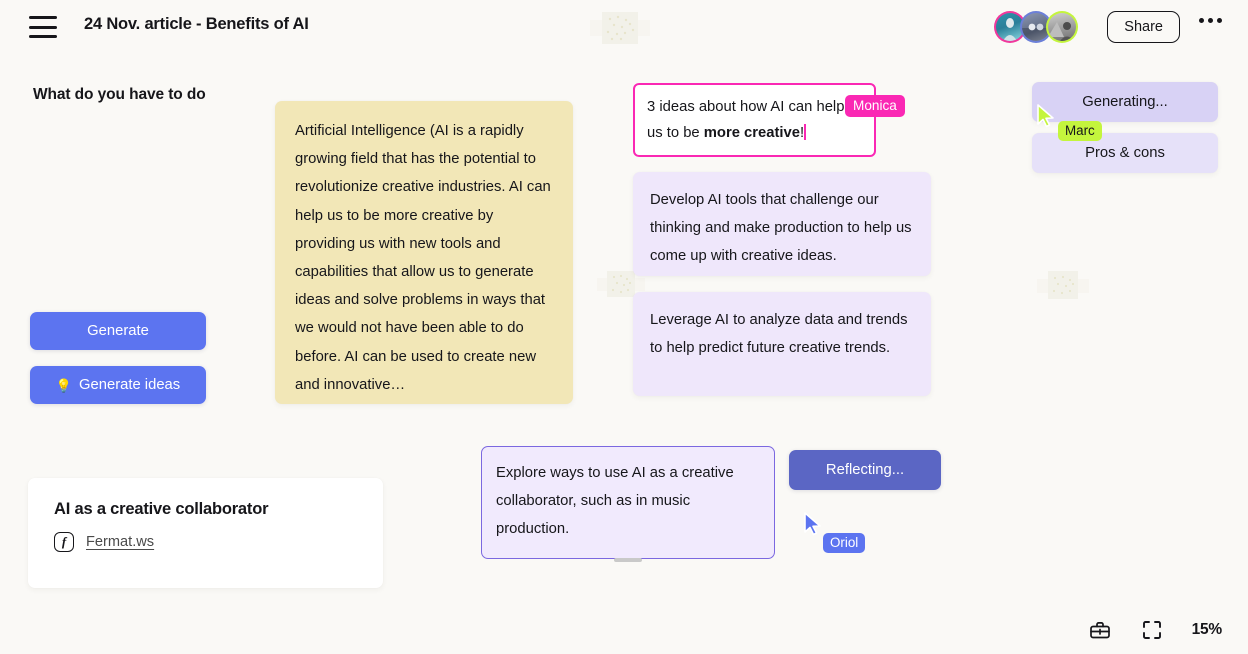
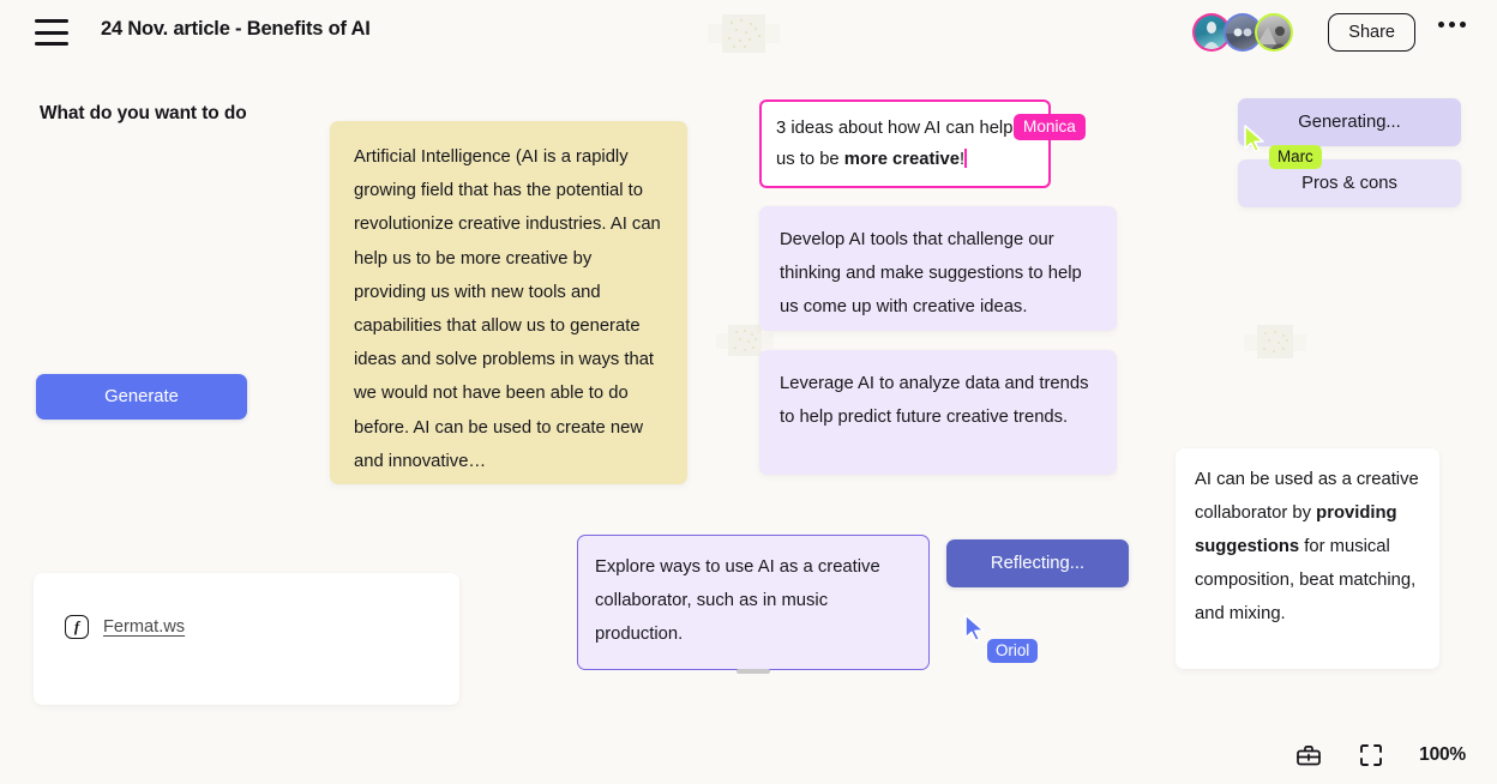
  24 Nov. article - Benefits of AI
  Share
- What do you have to do
+ What do you want to do
  Generate
- 💡
- Generate ideas
  Artificial Intelligence (AI is a rapidly growing field that has the potential to revolutionize creative industries. AI can help us to be more creative by providing us with new tools and capabilities that allow us to generate ideas and solve problems in ways that we would not have been able to do before. AI can be used to create new and innovative…
  3 ideas about how AI can help us to be more creative!
  Monica
- Develop AI tools that challenge our thinking and make production to help us come up with creative ideas.
+ Develop AI tools that challenge our thinking and make suggestions to help us come up with creative ideas.
  Leverage AI to analyze data and trends to help predict future creative trends.
  Generating...
  Pros & cons
  Marc
  Explore ways to use AI as a creative collaborator, such as in music production.
  Reflecting...
  Oriol
- AI as a creative collaborator
  f
  Fermat.ws
+ AI can be used as a creative collaborator by providing suggestions for musical composition, beat matching, and mixing.
- 15%
+ 100%
